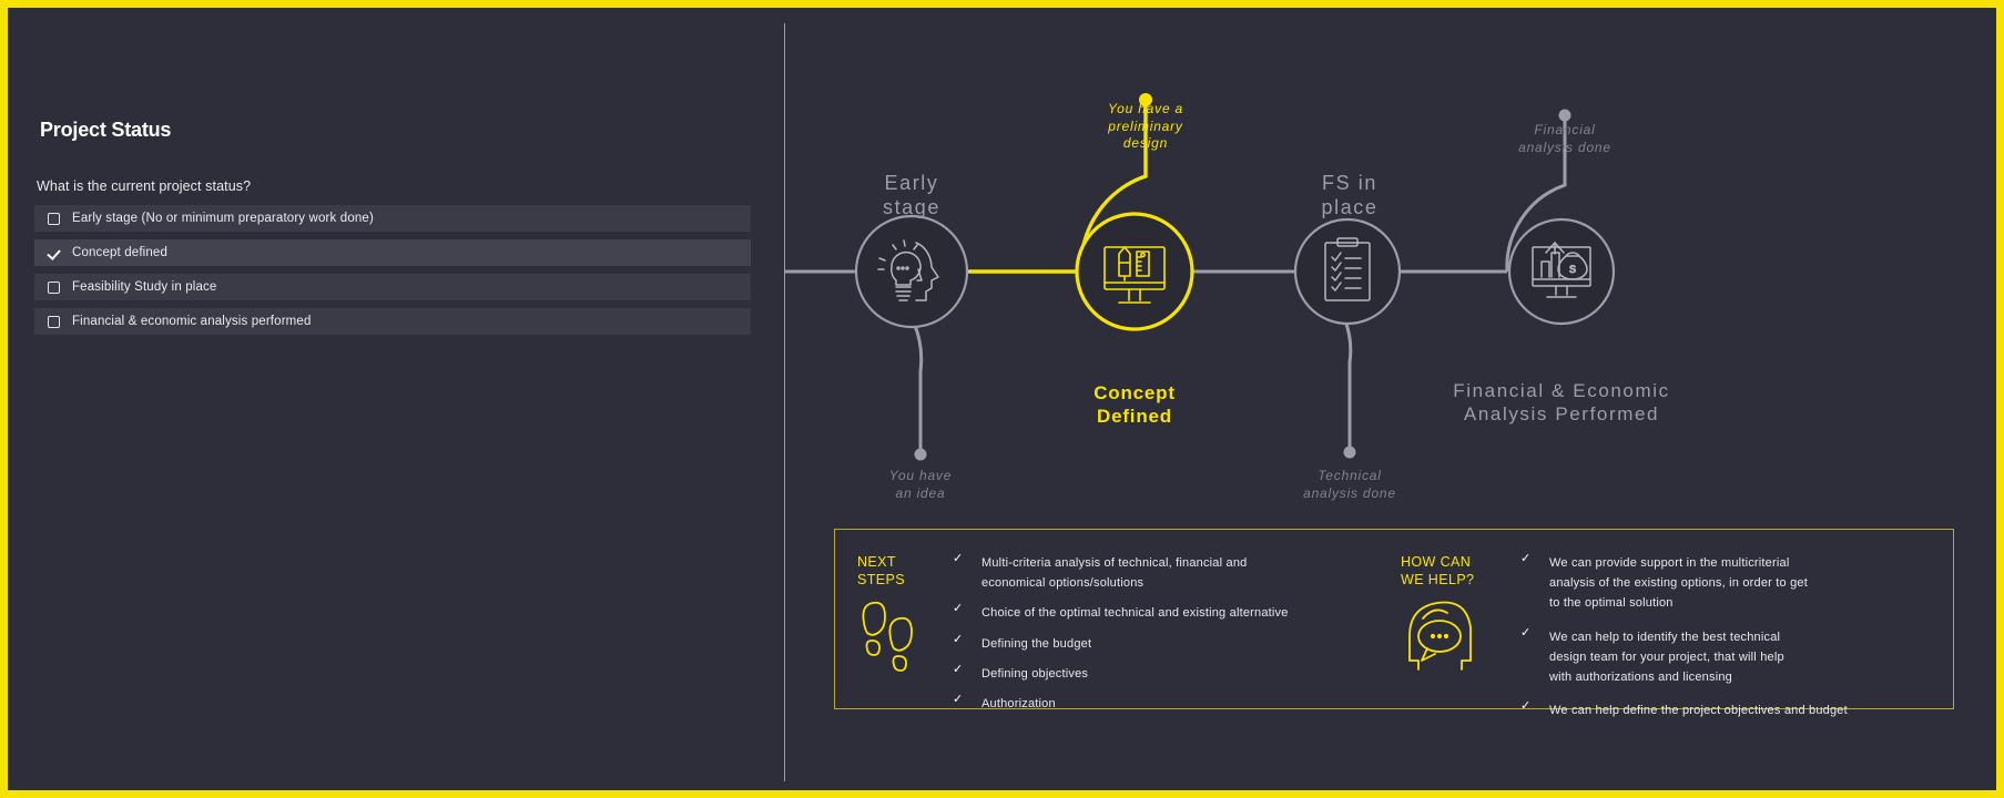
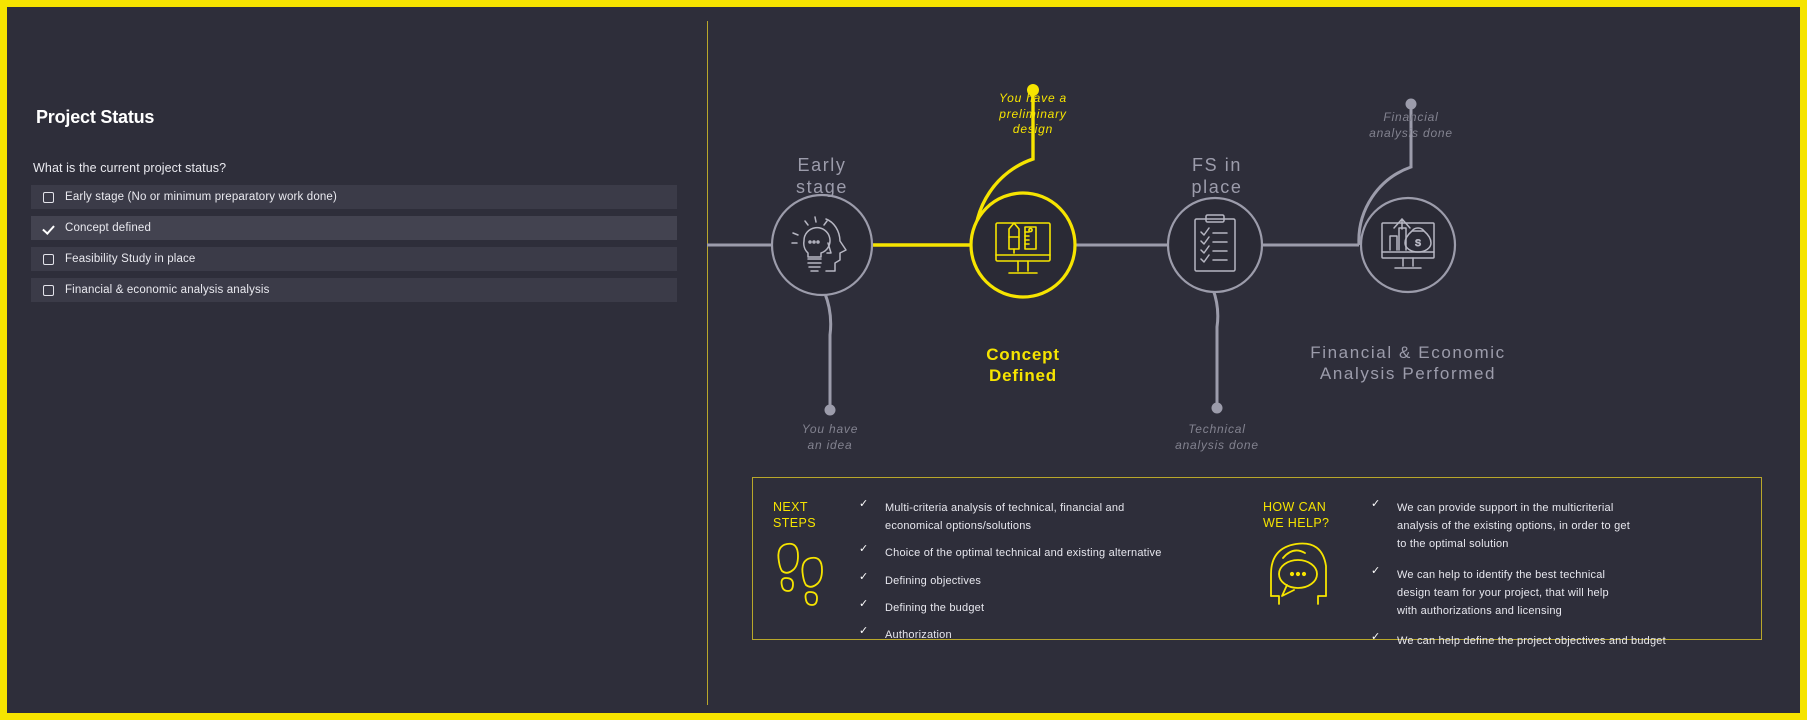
  Project Status
  What is the current project status?
  Early stage (No or minimum preparatory work done)
  Concept defined
  Feasibility Study in place
- Financial & economic analysis performed
+ Financial & economic analysis analysis
  S
  Early
  stage
  Concept
  Defined
  FS in
  place
  Financial & Economic
  Analysis Performed
  You have
  an idea
  You have a
  preliminary
  design
  Technical
  analysis done
  Financial
  analysis done
  NEXT
  STEPS
  ✓
  Multi-criteria analysis of technical, financial and
  economical options/solutions
  ✓
  Choice of the optimal technical and existing alternative
  ✓
- Defining the budget
+ Defining objectives
  ✓
- Defining objectives
+ Defining the budget
  ✓
  Authorization
  HOW CAN
  WE HELP?
  ✓
  We can provide support in the multicriterial
  analysis of the existing options, in order to get
  to the optimal solution
  ✓
  We can help to identify the best technical
  design team for your project, that will help
  with authorizations and licensing
  ✓
  We can help define the project objectives and budget
